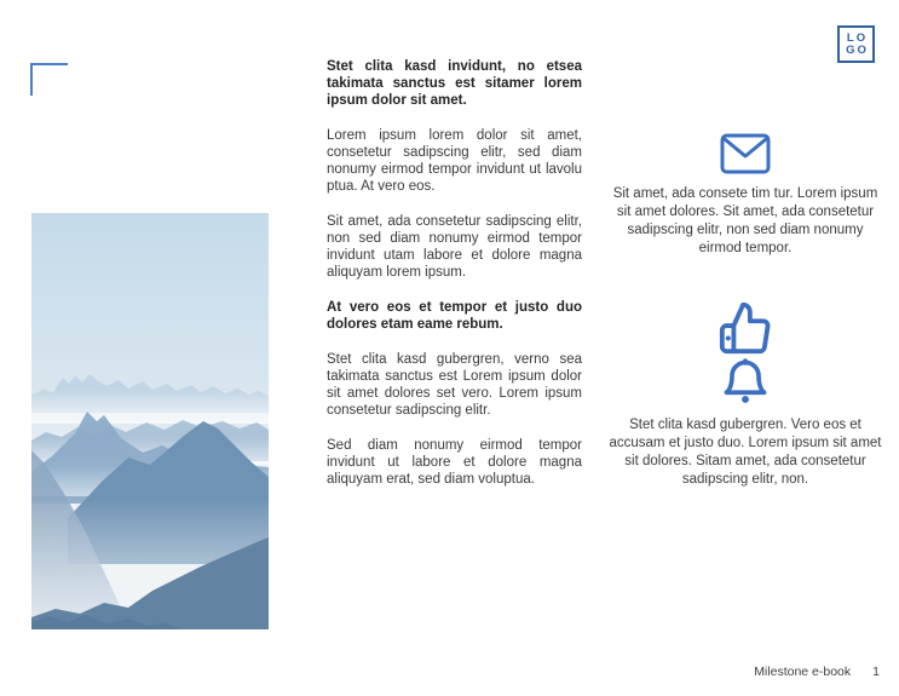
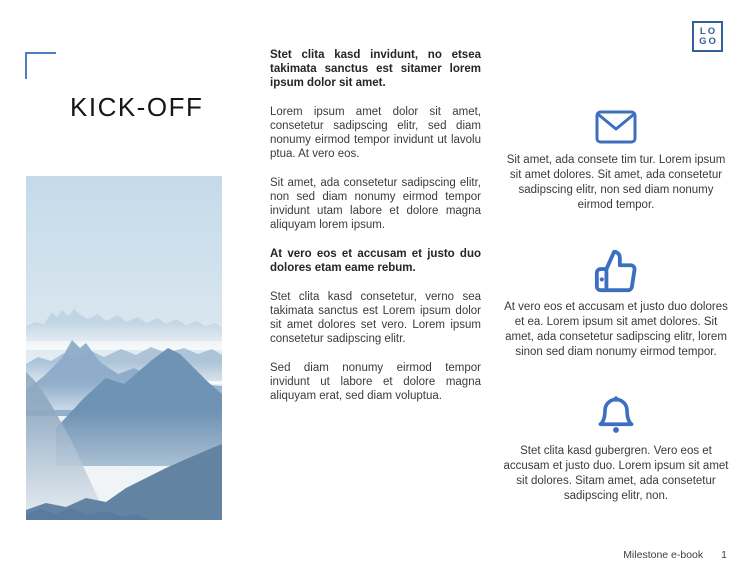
+ KICK-OFF
  Stet clita kasd invidunt, no etsea takimata sanctus est sitamer lorem ipsum dolor sit amet.
- Lorem ipsum lorem dolor sit amet, consetetur sadipscing elitr, sed diam nonumy eirmod tempor invidunt ut lavolu ptua. At vero eos.
+ Lorem ipsum amet dolor sit amet, consetetur sadipscing elitr, sed diam nonumy eirmod tempor invidunt ut lavolu ptua. At vero eos.
  Sit amet, ada consetetur sadipscing elitr, non sed diam nonumy eirmod tempor invidunt utam labore et dolore magna aliquyam lorem ipsum.
- At vero eos et tempor et justo duo dolores etam eame rebum.
+ At vero eos et accusam et justo duo dolores etam eame rebum.
- Stet clita kasd gubergren, verno sea takimata sanctus est Lorem ipsum dolor sit amet dolores set vero. Lorem ipsum consetetur sadipscing elitr.
+ Stet clita kasd consetetur, verno sea takimata sanctus est Lorem ipsum dolor sit amet dolores set vero. Lorem ipsum consetetur sadipscing elitr.
  Sed diam nonumy eirmod tempor invidunt ut labore et dolore magna aliquyam erat, sed diam voluptua.
  LO
  GO
  Sit amet, ada consete tim tur. Lorem ipsum sit amet dolores. Sit amet, ada consetetur sadipscing elitr, non sed diam nonumy eirmod tempor.
+ At vero eos et accusam et justo duo dolores et ea. Lorem ipsum sit amet dolores. Sit amet, ada consetetur sadipscing elitr, lorem sinon sed diam nonumy eirmod tempor.
  Stet clita kasd gubergren. Vero eos et accusam et justo duo. Lorem ipsum sit amet sit dolores. Sitam amet, ada consetetur sadipscing elitr, non.
  Milestone e-book
  1
